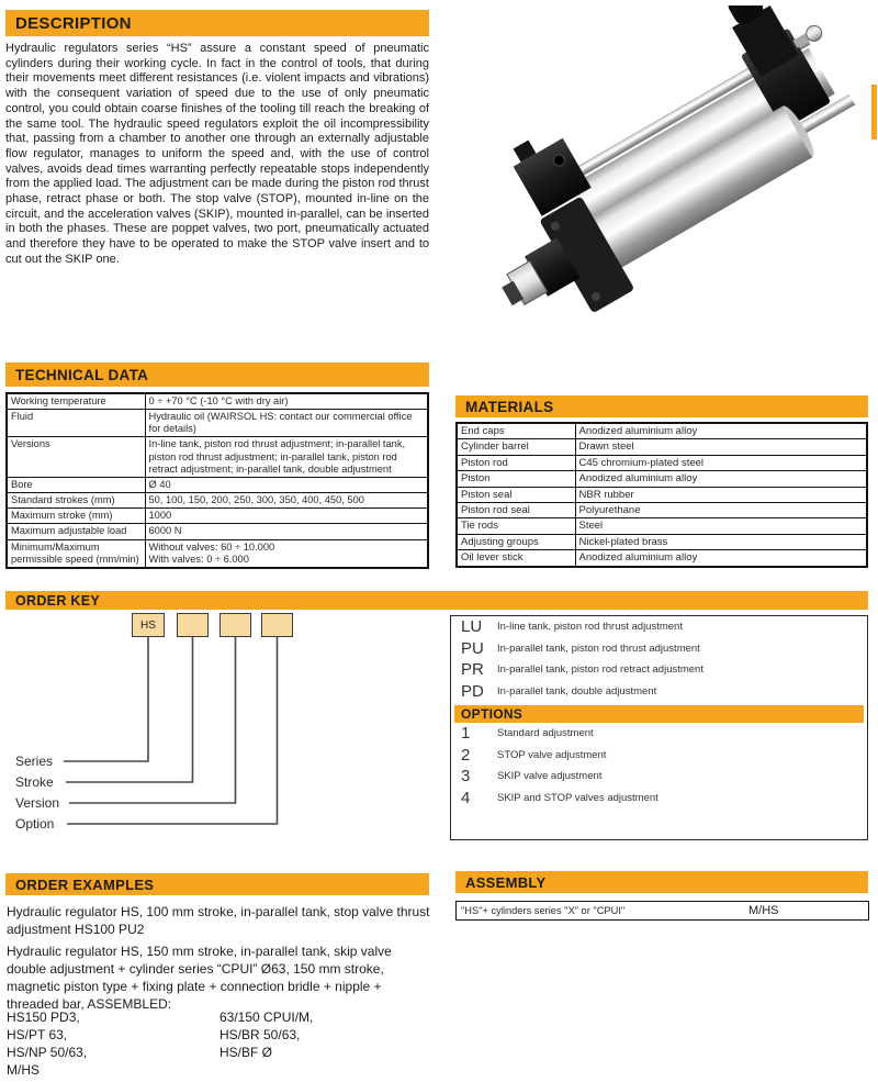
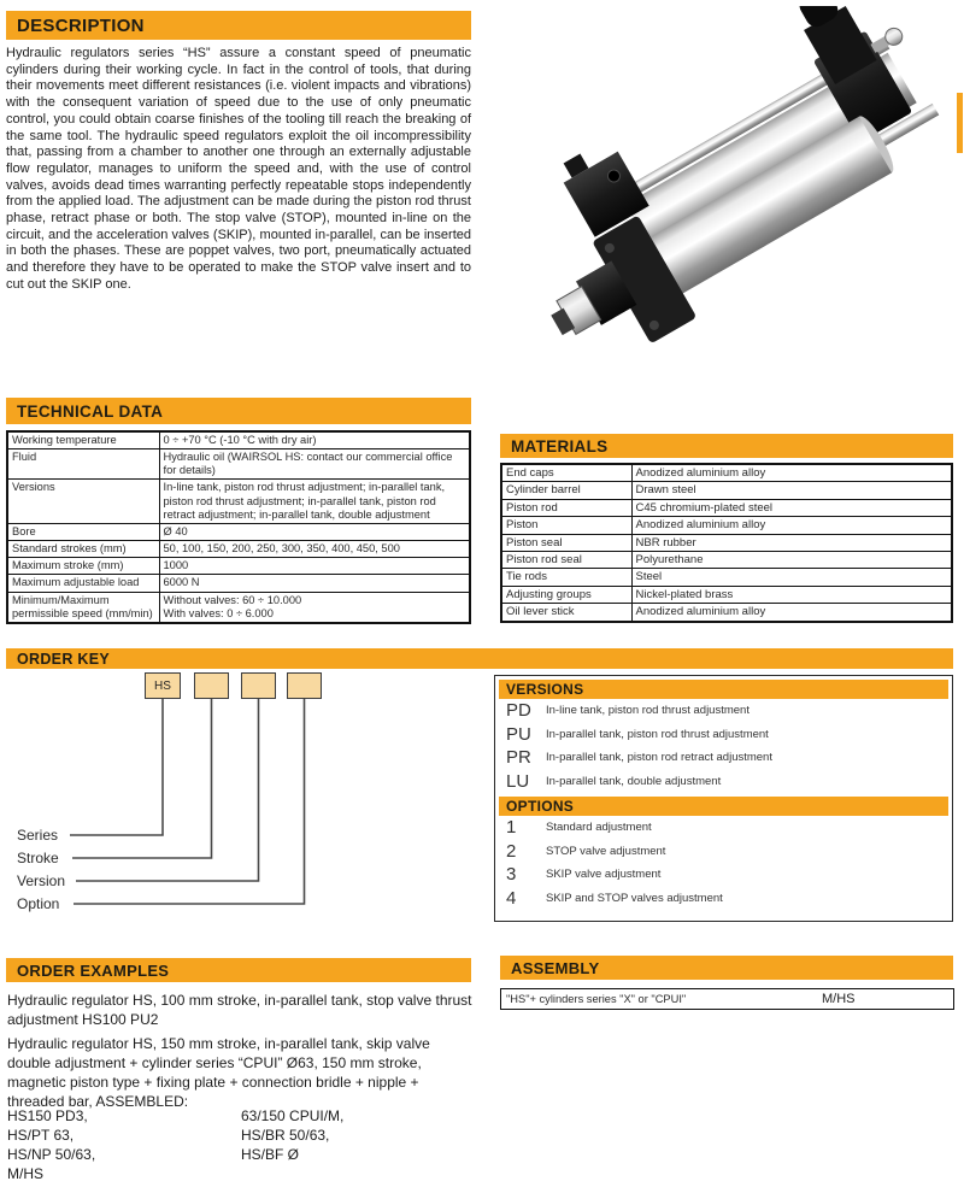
  DESCRIPTION
  Hydraulic regulators series “HS” assure a constant speed of pneumatic cylinders during their working cycle. In fact in the control of tools, that during their movements meet different resistances (i.e. violent impacts and vibrations) with the consequent variation of speed due to the use of only pneumatic control, you could obtain coarse finishes of the tooling till reach the breaking of the same tool. The hydraulic speed regulators exploit the oil incompressibility that, passing from a chamber to another one through an externally adjustable flow regulator, manages to uniform the speed and, with the use of control valves, avoids dead times warranting perfectly repeatable stops independently from the applied load. The adjustment can be made during the piston rod thrust phase, retract phase or both. The stop valve (STOP), mounted in-line on the circuit, and the acceleration valves (SKIP), mounted in-parallel, can be inserted in both the phases. These are poppet valves, two port, pneumatically actuated and therefore they have to be operated to make the STOP valve insert and to cut out the SKIP one.
  TECHNICAL DATA
  Working temperature	0 ÷ +70 °C (-10 °C with dry air)
  Fluid	Hydraulic oil (WAIRSOL HS: contact our commercial office for details)
  Versions	In-line tank, piston rod thrust adjustment; in-parallel tank, piston rod thrust adjustment; in-parallel tank, piston rod retract adjustment; in-parallel tank, double adjustment
  Bore	Ø 40
  Standard strokes (mm)	50, 100, 150, 200, 250, 300, 350, 400, 450, 500
  Maximum stroke (mm)	1000
  Maximum adjustable load	6000 N
  Minimum/Maximum permissible speed (mm/min)	Without valves: 60 ÷ 10.000 With valves: 0 ÷ 6.000
  MATERIALS
  End caps	Anodized aluminium alloy
  Cylinder barrel	Drawn steel
  Piston rod	C45 chromium-plated steel
  Piston	Anodized aluminium alloy
  Piston seal	NBR rubber
  Piston rod seal	Polyurethane
  Tie rods	Steel
  Adjusting groups	Nickel-plated brass
  Oil lever stick	Anodized aluminium alloy
  ORDER KEY
  HS
  Series
  Stroke
  Version
  Option
+ VERSIONS
- LU
+ PD
  In-line tank, piston rod thrust adjustment
  PU
  In-parallel tank, piston rod thrust adjustment
  PR
  In-parallel tank, piston rod retract adjustment
- PD
+ LU
  In-parallel tank, double adjustment
  OPTIONS
  1
  Standard adjustment
  2
  STOP valve adjustment
  3
  SKIP valve adjustment
  4
  SKIP and STOP valves adjustment
  ORDER EXAMPLES
  Hydraulic regulator HS, 100 mm stroke, in-parallel tank, stop valve thrust adjustment HS100 PU2
  Hydraulic regulator HS, 150 mm stroke, in-parallel tank, skip valve double adjustment + cylinder series “CPUI” Ø63, 150 mm stroke, magnetic piston type + fixing plate + connection bridle + nipple + threaded bar, ASSEMBLED:
  HS150 PD3,
  HS/PT 63,
  HS/NP 50/63,
  M/HS
  63/150 CPUI/M,
  HS/BR 50/63,
  HS/BF Ø
  ASSEMBLY
  "HS"+ cylinders series "X" or "CPUI"
  M/HS
